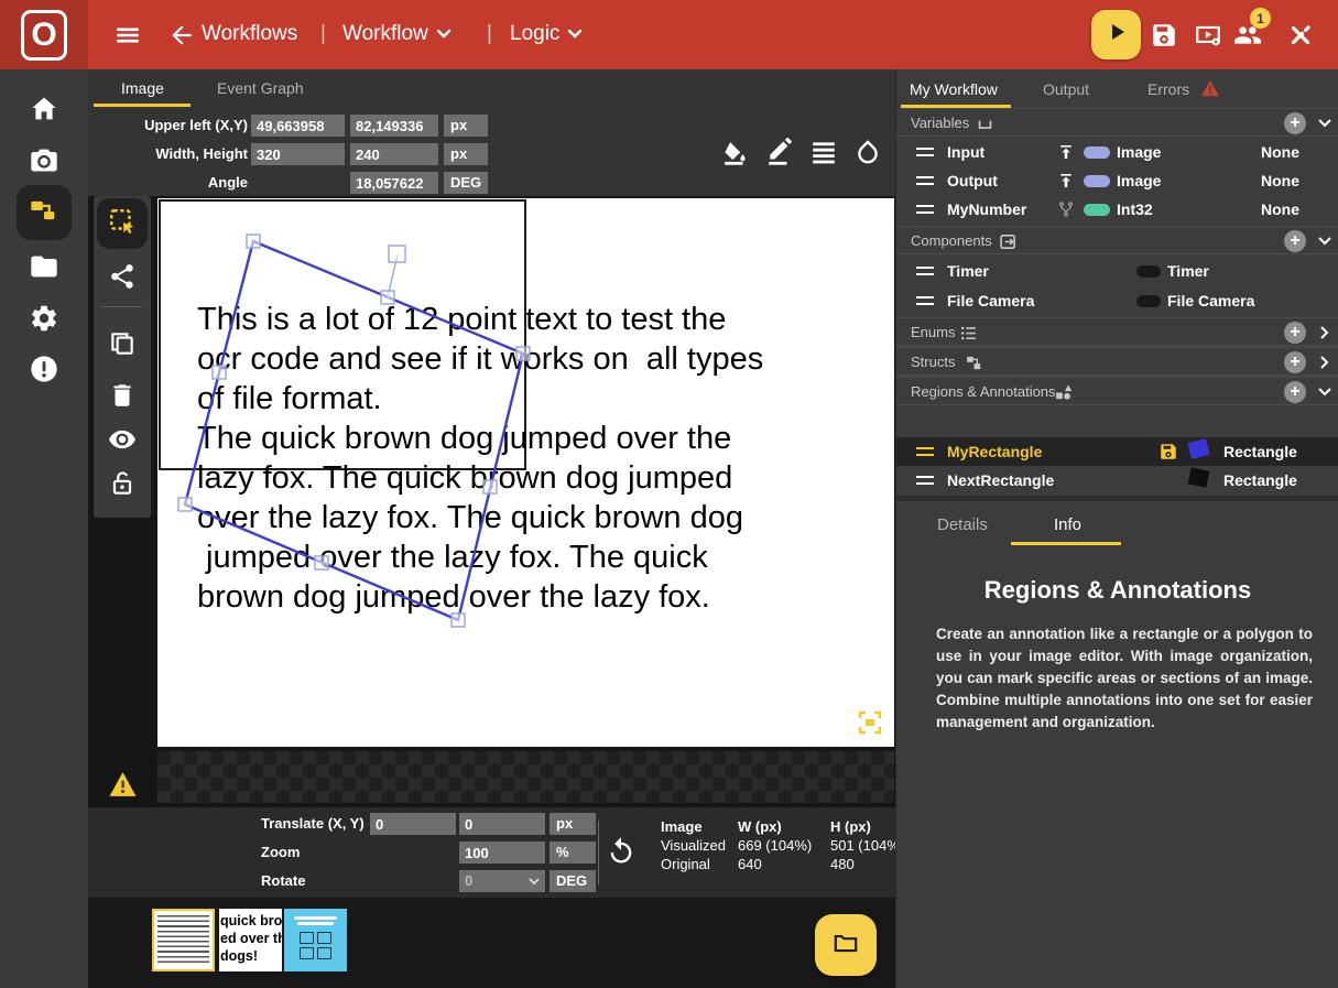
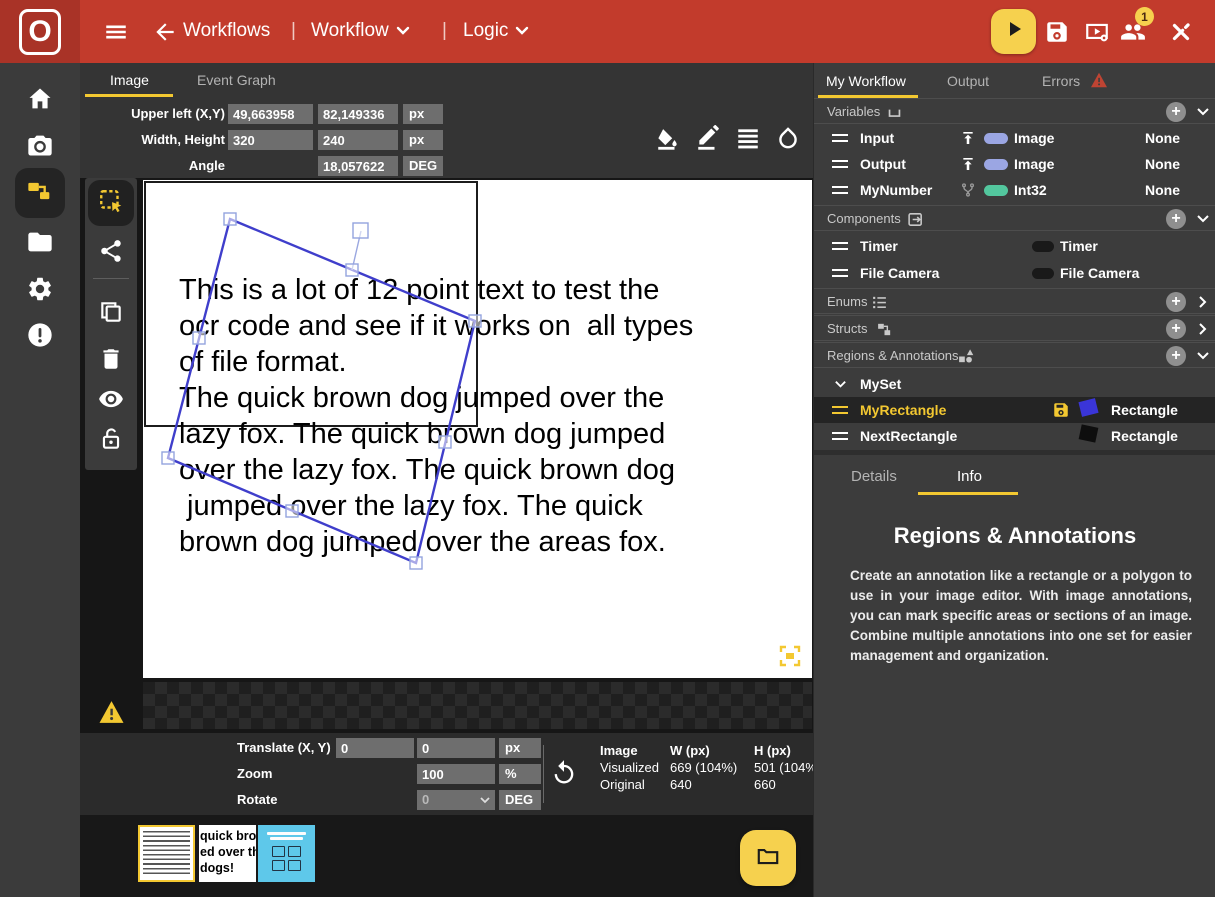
  O
  Workflows
  |
  Workflow
  |
  Logic
  1
  Image
  Event Graph
  Upper left (X,Y)
  49,663958
  82,149336
  px
  Width, Height
  320
  240
  px
  Angle
  18,057622
  DEG
  This is a lot of 12 point text to test the
  or code and see if it works on all types
  of file format.
  The quick brown dog jumped over the
  lazy fox. The quick bown dog jumped
  over the lazy fox. The quick brown dog
  jumped over the lazy fox. The quick
- brown dog jumped over the lazy fox.
+ brown dog jumped over the areas fox.
  Translate (X, Y)
  0
  0
  px
  Zoom
  100
  %
  Rotate
  0
  DEG
  Image
  W (px)
  H (px)
  Visualized
  669 (104%)
  501 (104%
  Original
  640
- 480
+ 660
  quick bro
  ed over th
  dogs!
  My Workflow
  Output
  Errors
  Variables
  +
  Input
  Image
  None
  Output
  Image
  None
  MyNumber
  Int32
  None
  Components
  +
  Timer
  Timer
  File Camera
  File Camera
  Enums
  +
  Structs
  +
  Regions & Annotations
  +
+ MySet
  MyRectangle
  Rectangle
  NextRectangle
  Rectangle
  Details
  Info
  Regions & Annotations
- Create an annotation like a rectangle or a polygon to use in your image editor. With image organization, you can mark specific areas or sections of an image. Combine multiple annotations into one set for easier management and organization.
+ Create an annotation like a rectangle or a polygon to use in your image editor. With image annotations, you can mark specific areas or sections of an image. Combine multiple annotations into one set for easier management and organization.
